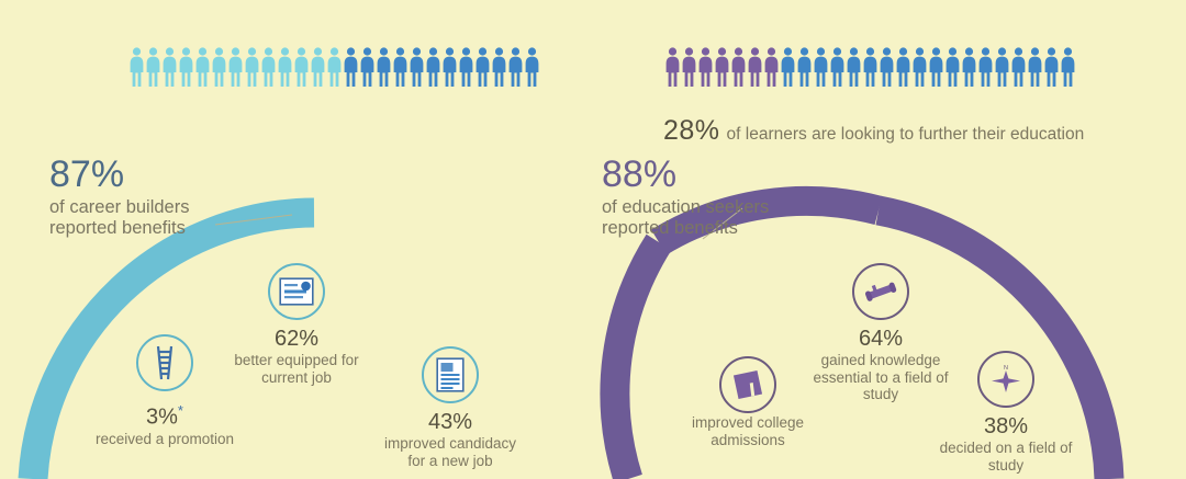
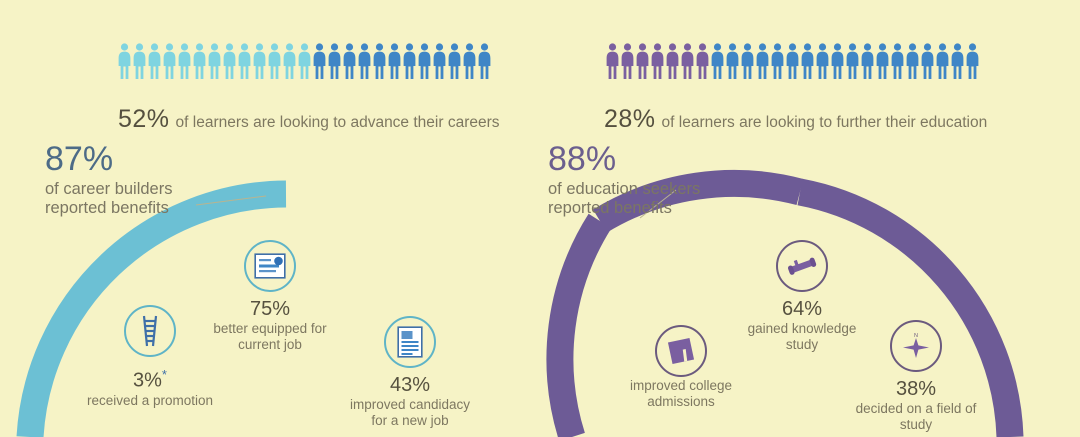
+ 52% of learners are looking to advance their careers
  28% of learners are looking to further their education
  87%
  of career builders
  reported benefits
  88%
  of education seekers
  reported benefits
  3%*
  received a promotion
- 62%
+ 75%
  better equipped for
  current job
  43%
  improved candidacy
  for a new job
  improved college
  admissions
  64%
  gained knowledge
- essential to a field of
  study
  38%
  decided on a field of
  study
